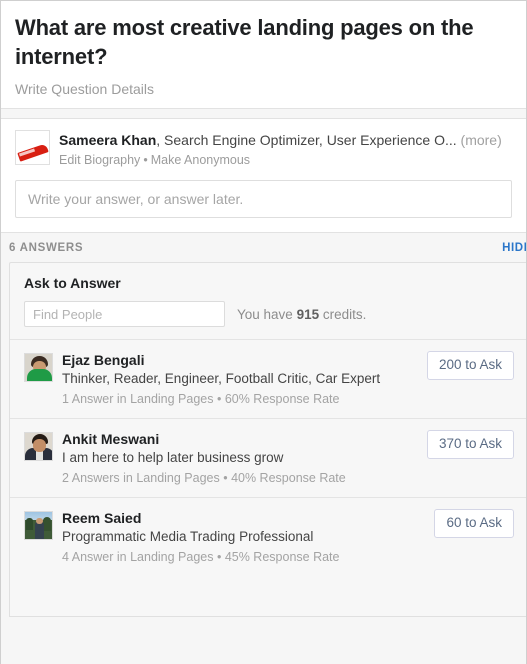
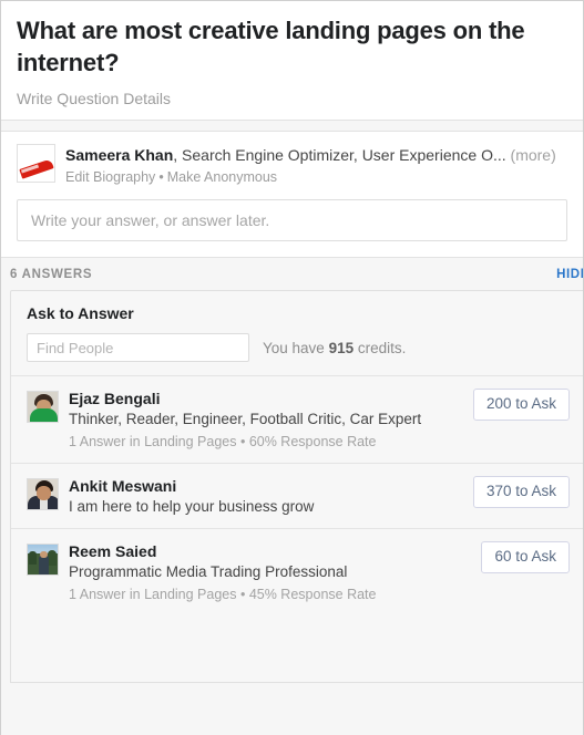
  What are most creative landing pages on the internet?
  Write Question Details
  Sameera Khan, Search Engine Optimizer, User Experience O... (more)
  Edit Biography • Make Anonymous
  Write your answer, or answer later.
  6 ANSWERS
  HID
  Ask to Answer
  Find People
  You have 915 credits.
  Ejaz Bengali
  Thinker, Reader, Engineer, Football Critic, Car Expert
  1 Answer in Landing Pages • 60% Response Rate
  200 to Ask
  Ankit Meswani
- I am here to help later business grow
+ I am here to help your business grow
- 2 Answers in Landing Pages • 40% Response Rate
  370 to Ask
  Reem Saied
  Programmatic Media Trading Professional
- 4 Answer in Landing Pages • 45% Response Rate
+ 1 Answer in Landing Pages • 45% Response Rate
  60 to Ask
